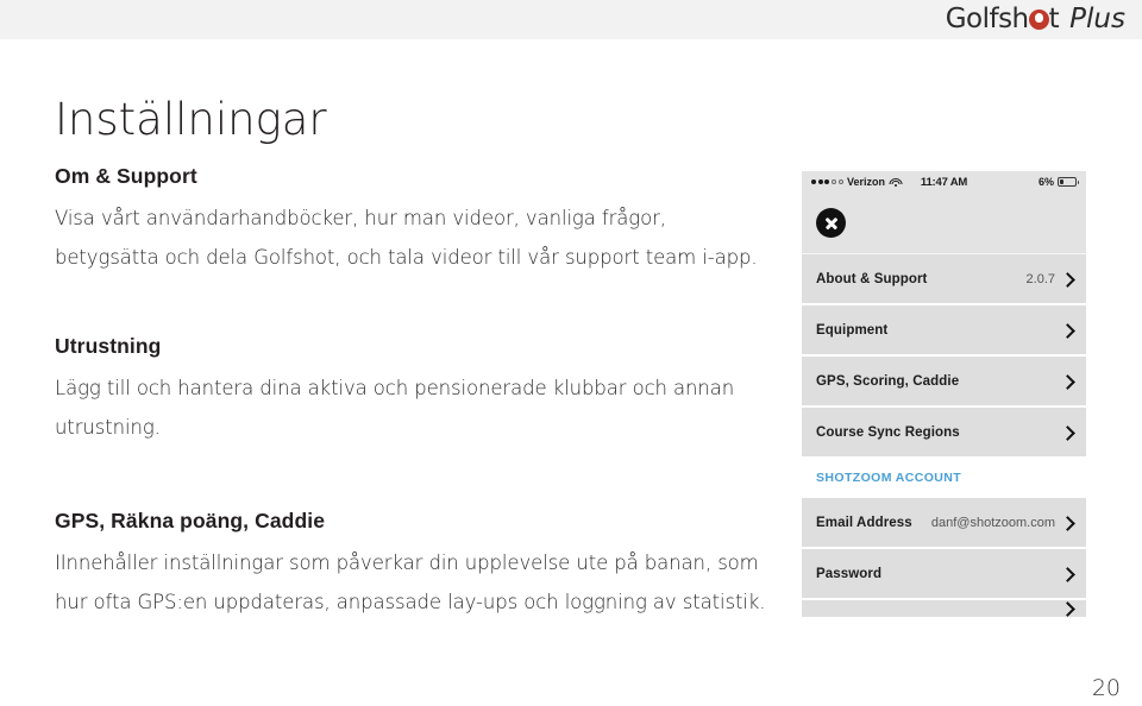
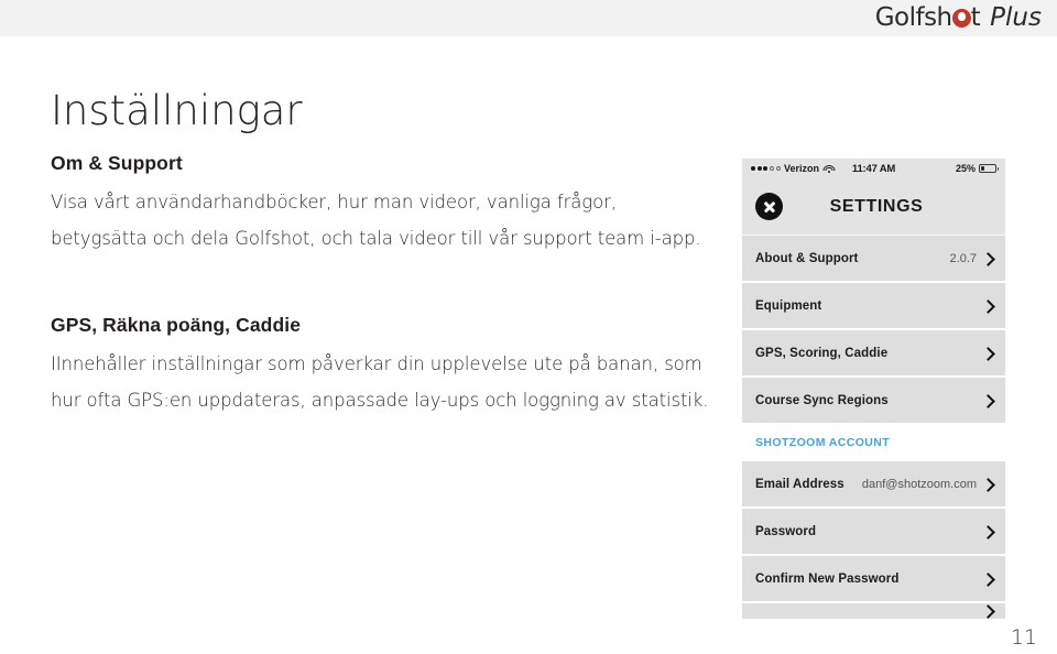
  Golf
  sh
  t
  Plus
  Inställningar
  Om & Support
  Visa vårt användarhandböcker, hur man videor, vanliga frågor, betygsätta och dela Golfshot, och tala videor till vår support team i-app.
- Utrustning
- Lägg till och hantera dina aktiva och pensionerade klubbar och annan utrustning.
  GPS, Räkna poäng, Caddie
  IInnehåller inställningar som påverkar din upplevelse ute på banan, som hur ofta GPS:en uppdateras, anpassade lay-ups och loggning av statistik.
  Verizon
  11:47 AM
- 6%
+ 25%
+ SETTINGS
  About & Support
  2.0.7
  Equipment
  GPS, Scoring, Caddie
  Course Sync Regions
  SHOTZOOM ACCOUNT
  Email Address
  danf@shotzoom.com
  Password
+ Confirm New Password
- 20
+ 11
